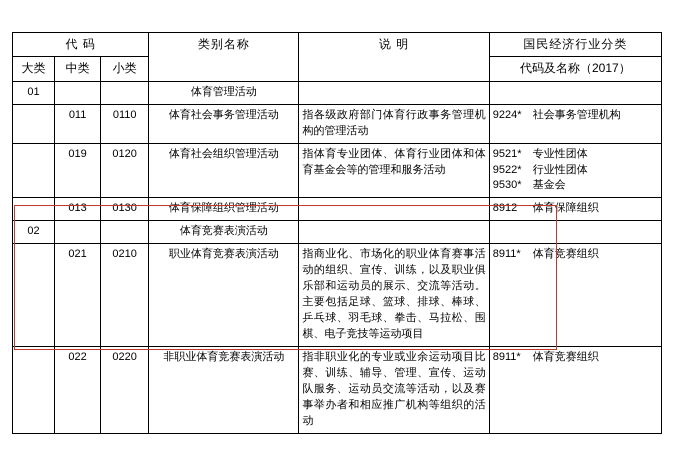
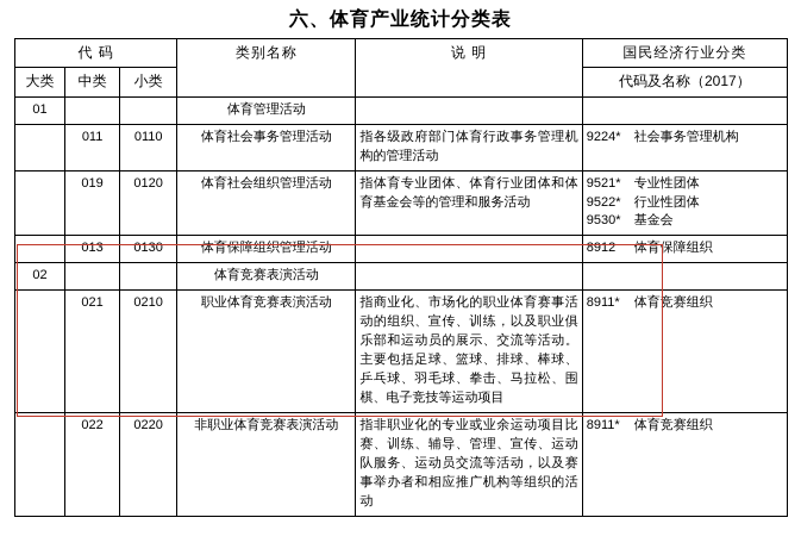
+ 六、体育产业统计分类表
  代 码	类别名称	说 明	国民经济行业分类
  大类	中类	小类	代码及名称（2017）
  01			体育管理活动
  	011	0110	体育社会事务管理活动	指各级政府部门体育行政事务管理机构的管理活动	9224* 社会事务管理机构
  	019	0120	体育社会组织管理活动	指体育专业团体、体育行业团体和体育基金会等的管理和服务活动	9521* 专业性团体 9522* 行业性团体 9530* 基金会
  	013	0130	体育保障组织管理活动		8912 体育保障组织
  02			体育竞赛表演活动
  	021	0210	职业体育竞赛表演活动	指商业化、市场化的职业体育赛事活动的组织、宣传、训练，以及职业俱乐部和运动员的展示、交流等活动。主要包括足球、篮球、排球、棒球、乒乓球、羽毛球、拳击、马拉松、围棋、电子竞技等运动项目	8911* 体育竞赛组织
  	022	0220	非职业体育竞赛表演活动	指非职业化的专业或业余运动项目比赛、训练、辅导、管理、宣传、运动队服务、运动员交流等活动，以及赛事举办者和相应推广机构等组织的活动	8911* 体育竞赛组织
